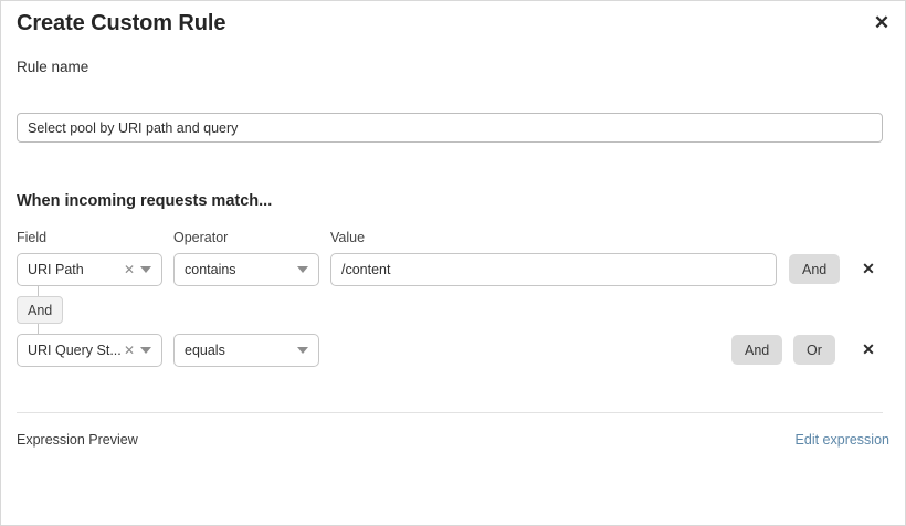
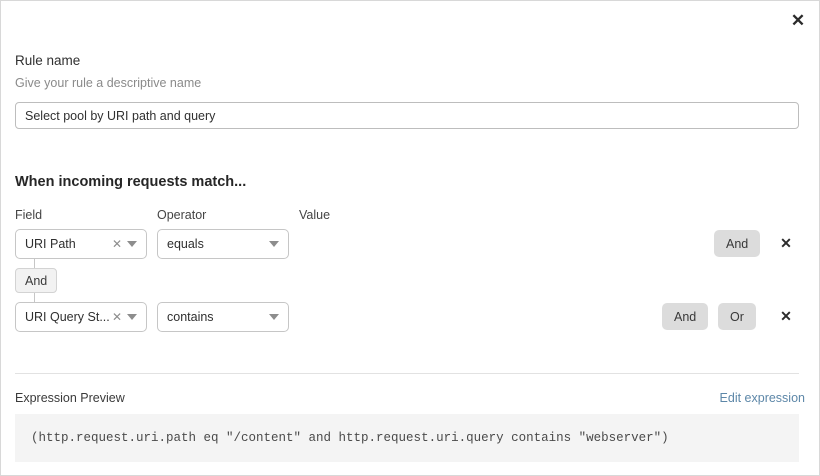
- Create Custom Rule
  ✕
  Rule name
+ Give your rule a descriptive name
  Select pool by URI path and query
  When incoming requests match...
  Field
  Operator
  Value
  And
  URI Path
  ✕
- contains
+ equals
- /content
  And
  ✕
  URI Query St...
  ✕
- equals
+ contains
  And
  Or
  ✕
  Expression Preview
  Edit expression
+ (http.request.uri.path eq "/content" and http.request.uri.query contains "webserver")
